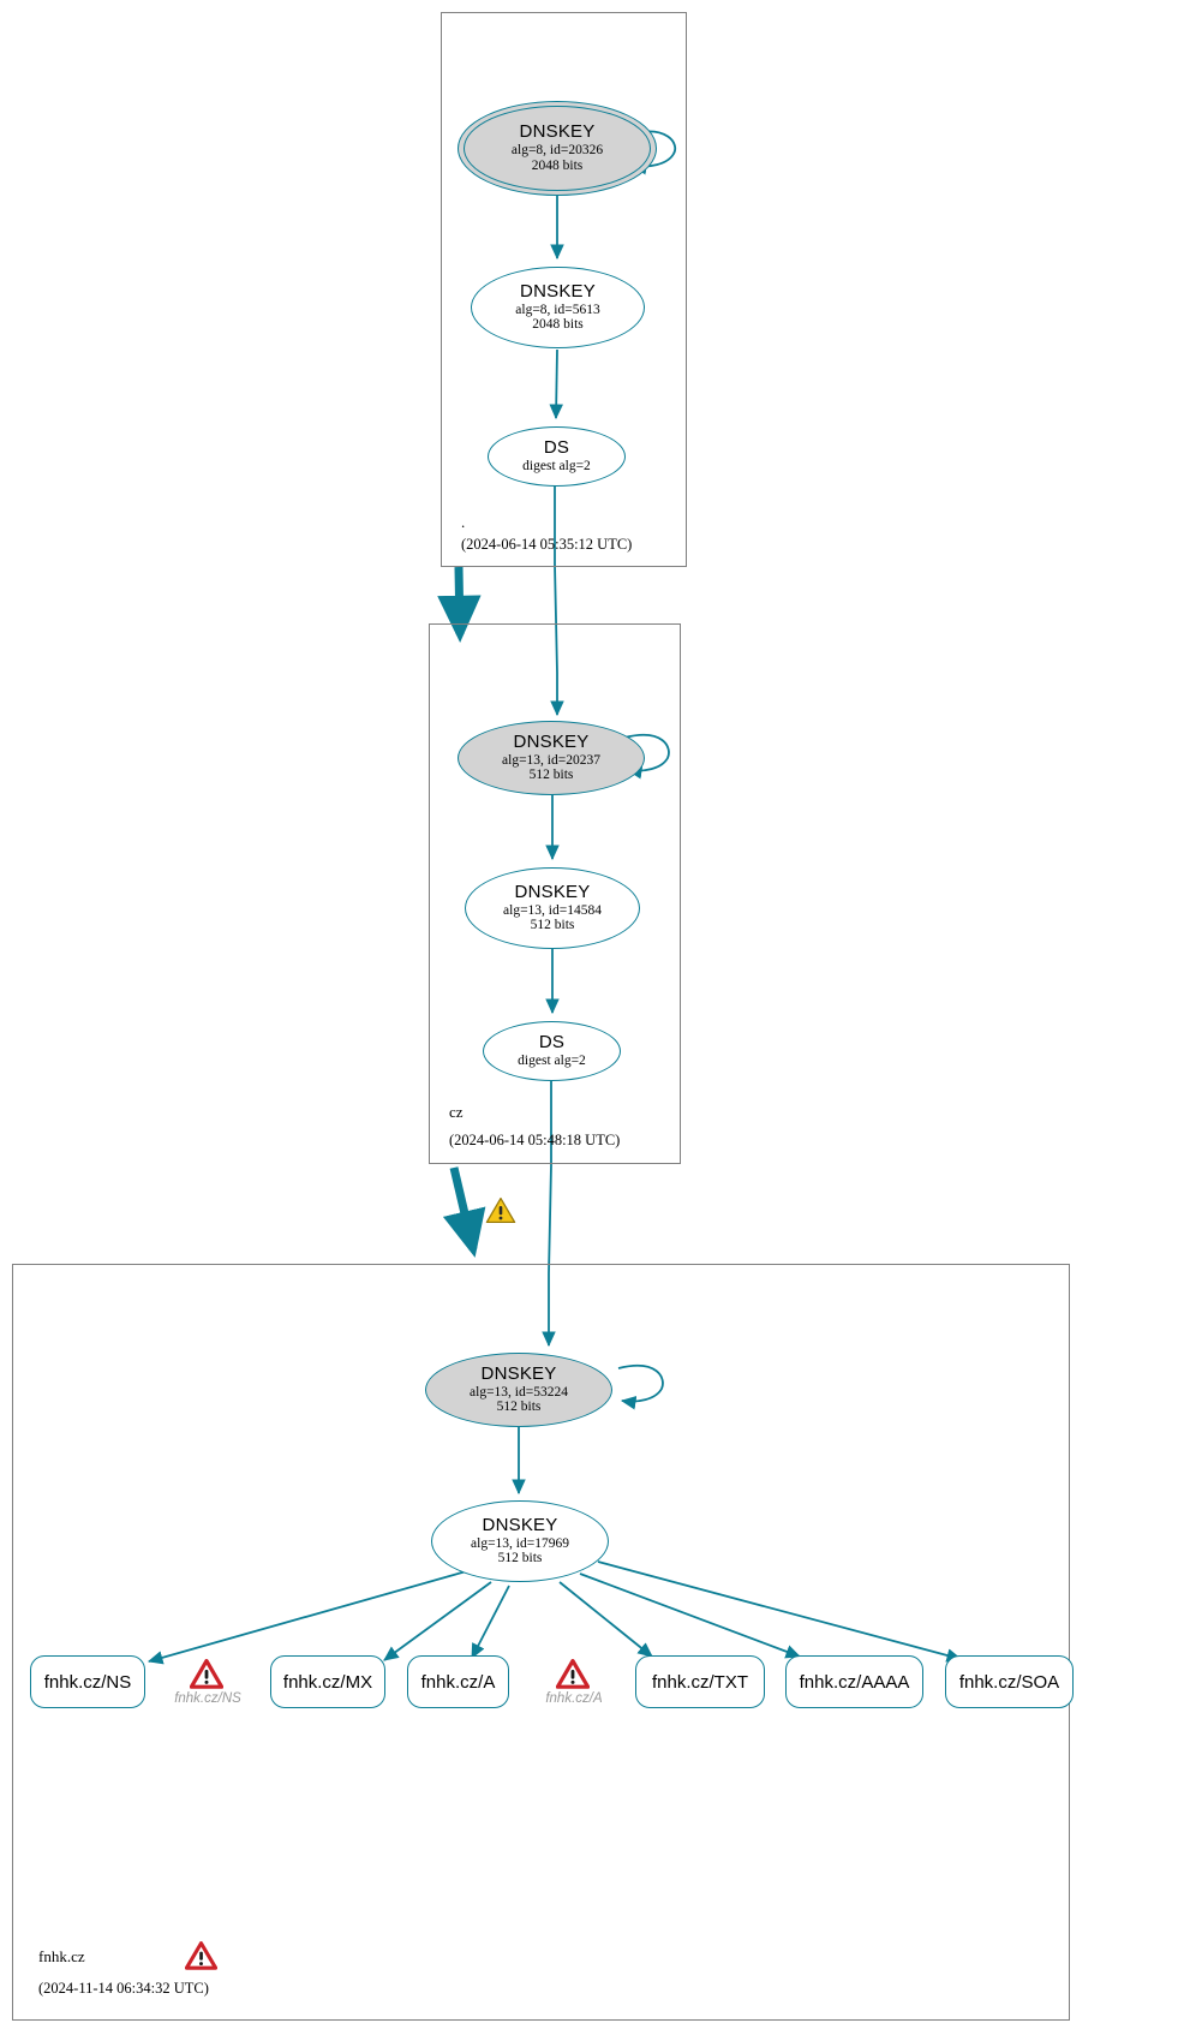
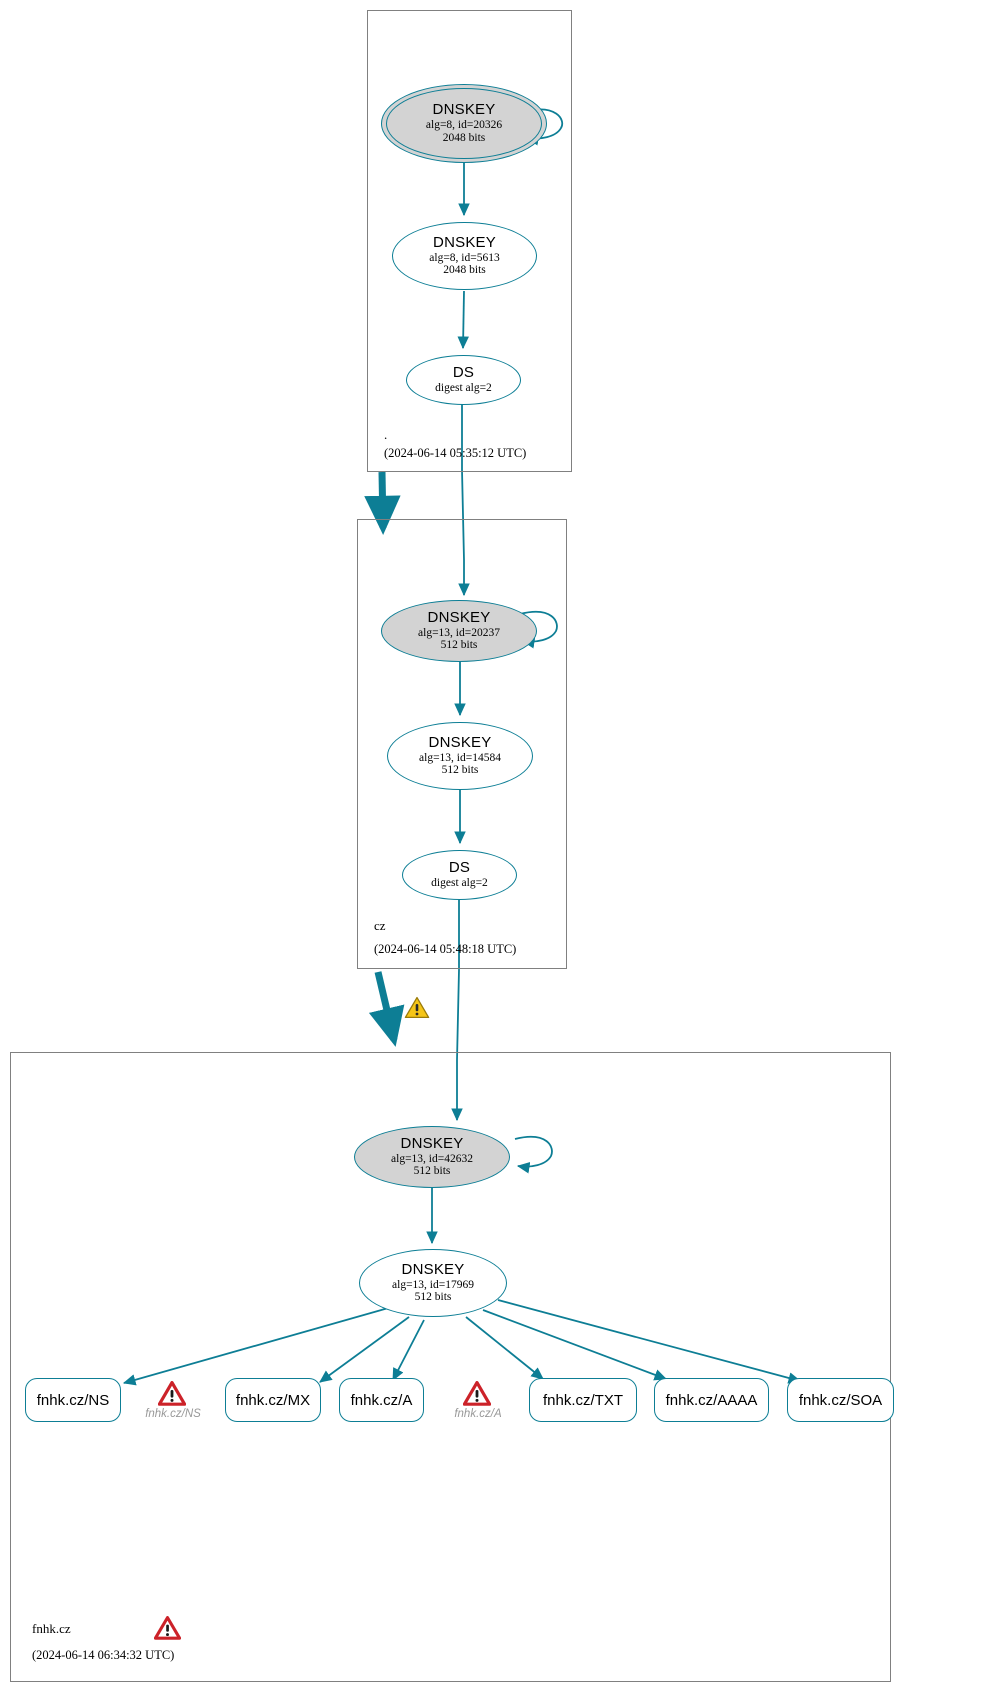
  DNSKEY
  alg=8, id=20326
  2048 bits
  DNSKEY
  alg=8, id=5613
  2048 bits
  DS
  digest alg=2
  .
  (2024-06-14 05:35:12 UTC)
  DNSKEY
  alg=13, id=20237
  512 bits
  DNSKEY
  alg=13, id=14584
  512 bits
  DS
  digest alg=2
  cz
  (2024-06-14 05:48:18 UTC)
  DNSKEY
- alg=13, id=53224
+ alg=13, id=42632
  512 bits
  DNSKEY
  alg=13, id=17969
  512 bits
  fnhk.cz/NS
  fnhk.cz/MX
  fnhk.cz/A
  fnhk.cz/TXT
  fnhk.cz/AAAA
  fnhk.cz/SOA
  fnhk.cz/NS
  fnhk.cz/A
  fnhk.cz
- (2024-11-14 06:34:32 UTC)
+ (2024-06-14 06:34:32 UTC)
